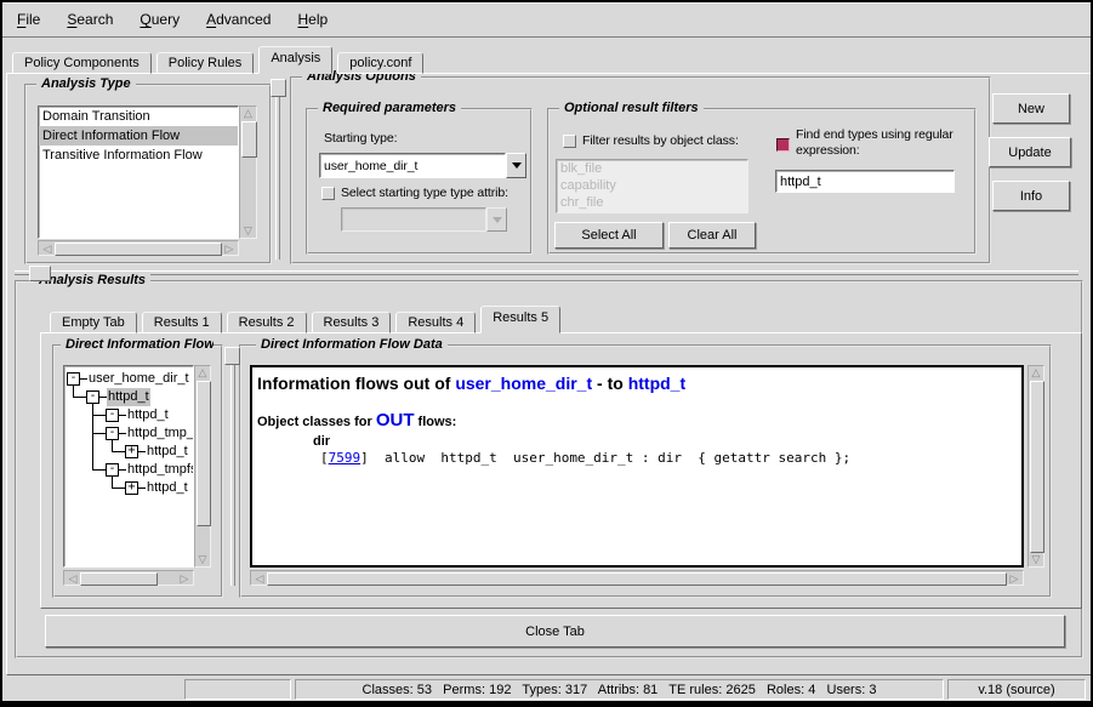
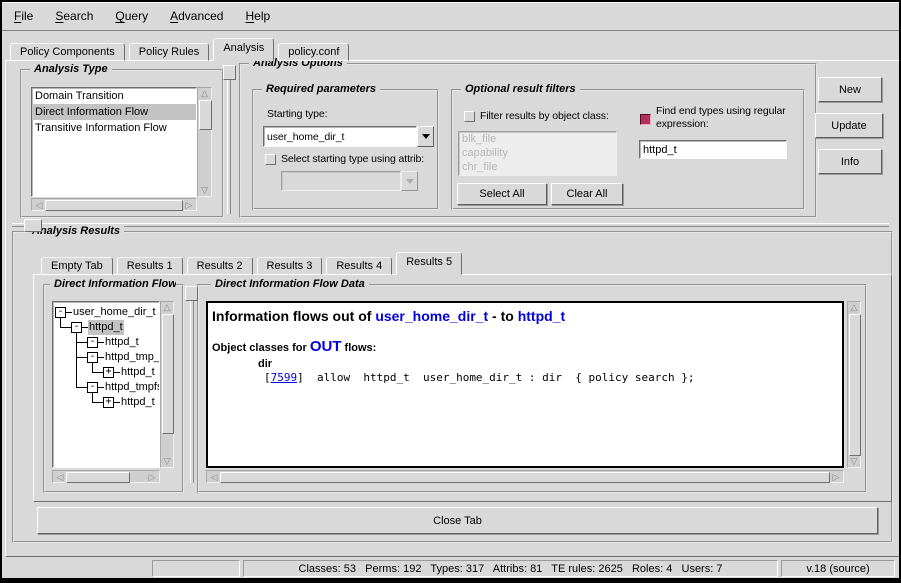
  File
  Search
  Query
  Advanced
  Help
  Policy Components
  Policy Rules
  Analysis
  policy.conf
  Analysis Type
  Domain Transition
  Direct Information Flow
  Transitive Information Flow
  △
  ▽
  ◁
  ▷
  Analysis Options
  Required parameters
  Starting type:
  user_home_dir_t
- Select starting type type attrib:
+ Select starting type using attrib:
  Optional result filters
  Filter results by object class:
  blk_file
  capability
  chr_file
  Select All
  Clear All
  Find end types using regular expression:
  httpd_t
  New
  Update
  Info
  nalysis Results
  Empty Tab
  Results 1
  Results 2
  Results 3
  Results 4
  Results 5
  Direct Information Flow
  -
  user_home_dir_t
  -
  httpd_t
  -
  httpd_t
  -
  httpd_tmp_
  +
  httpd_t
  -
  httpd_tmpf
  +
  httpd_t
  △
  ▽
  ◁
  ▷
  Direct Information Flow Data
  Information flows out of user_home_dir_t - to httpd_t
  Object classes for OUT flows:
  dir
- [7599] allow httpd_t user_home_dir_t : dir { getattr search };
+ [7599] allow httpd_t user_home_dir_t : dir { policy search };
  △
  ▽
  ◁
  ▷
  Close Tab
- Classes: 53 Perms: 192 Types: 317 Attribs: 81 TE rules: 2625 Roles: 4 Users: 3
+ Classes: 53 Perms: 192 Types: 317 Attribs: 81 TE rules: 2625 Roles: 4 Users: 7
  v.18 (source)
